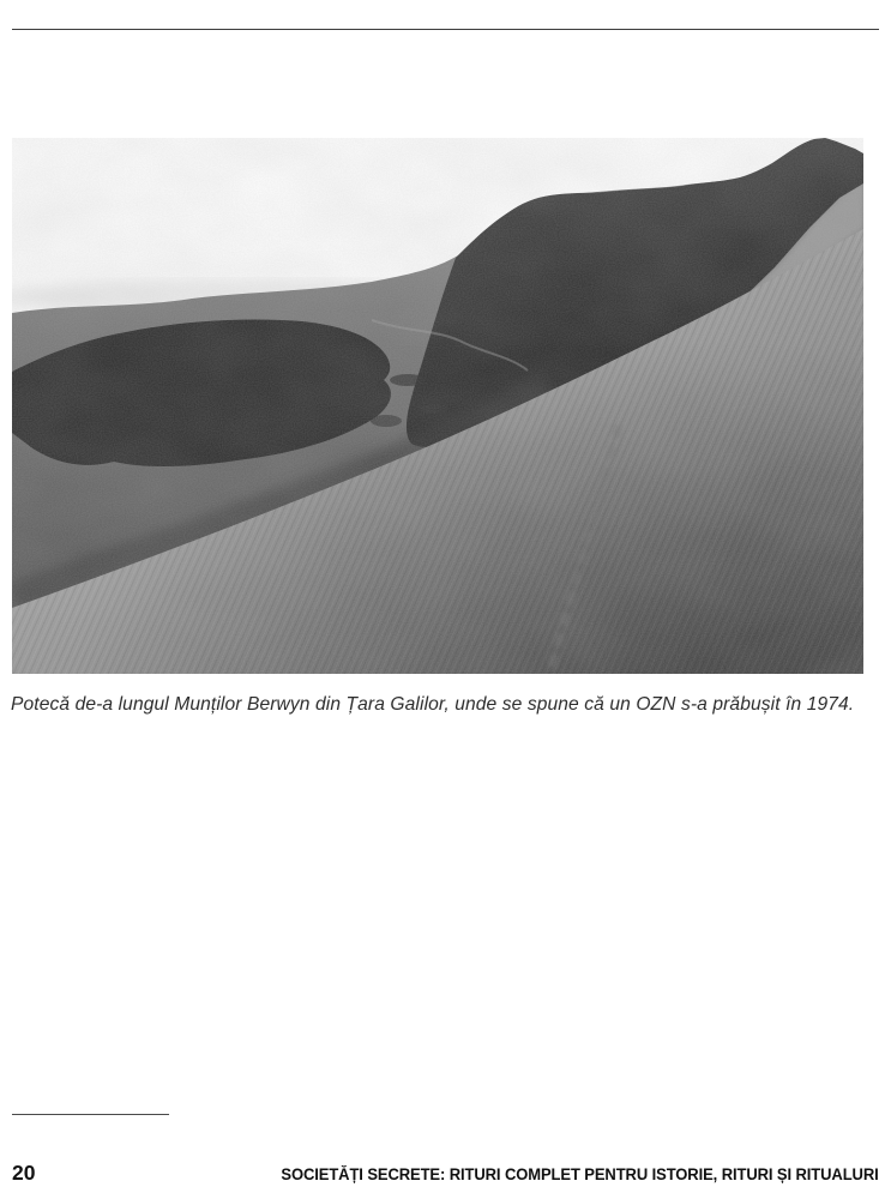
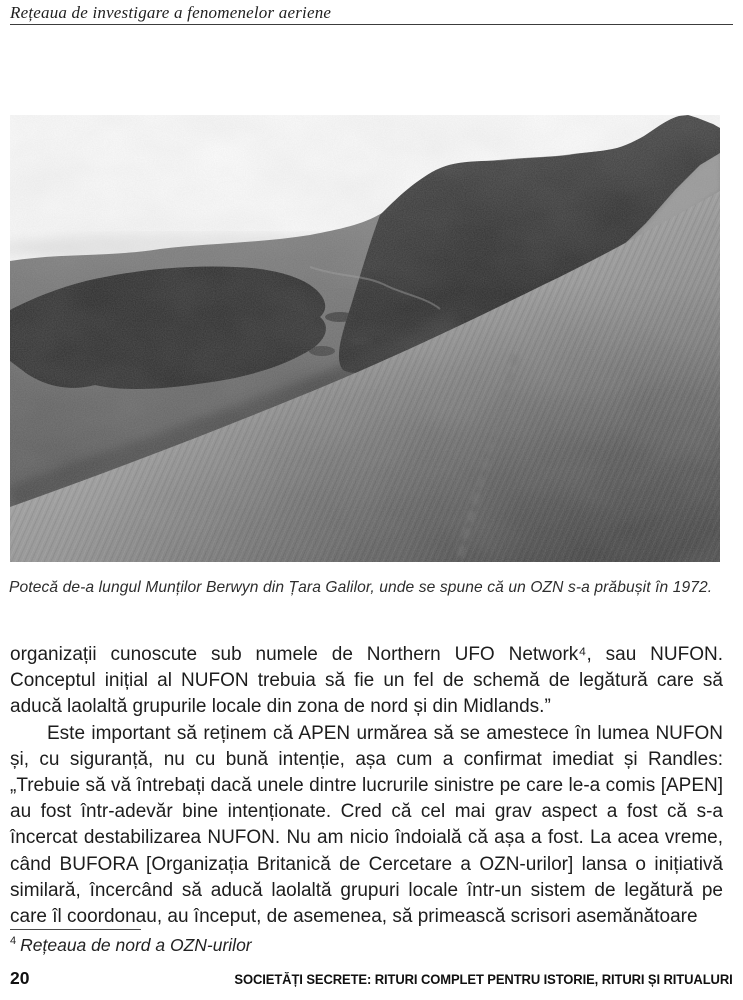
+ Rețeaua de investigare a fenomenelor aeriene
- Potecă de-a lungul Munților Berwyn din Țara Galilor, unde se spune că un OZN s-a prăbușit în 1974.
+ Potecă de-a lungul Munților Berwyn din Țara Galilor, unde se spune că un OZN s-a prăbușit în 1972.
+ organizații cunoscute sub numele de Northern UFO Network⁴, sau NUFON. Conceptul inițial al NUFON trebuia să fie un fel de schemă de legătură care să aducă laolaltă grupurile locale din zona de nord și din Midlands.”
+ Este important să reținem că APEN urmărea să se amestece în lumea NUFON și, cu siguranță, nu cu bună intenție, așa cum a confirmat imediat și Randles: „Trebuie să vă întrebați dacă unele dintre lucrurile sinistre pe care le-a comis [APEN] au fost într-adevăr bine intenționate. Cred că cel mai grav aspect a fost că s-a încercat destabilizarea NUFON. Nu am nicio îndoială că așa a fost. La acea vreme, când BUFORA [Organizația Britanică de Cercetare a OZN-urilor] lansa o inițiativă similară, încercând să aducă laolaltă grupuri locale într-un sistem de legătură pe care îl coordonau, au început, de asemenea, să primească scrisori asemănătoare
+ 4 Rețeaua de nord a OZN-urilor
  20
  SOCIETĂȚI SECRETE: RITURI COMPLET PENTRU ISTORIE, RITURI ȘI RITUALURI
